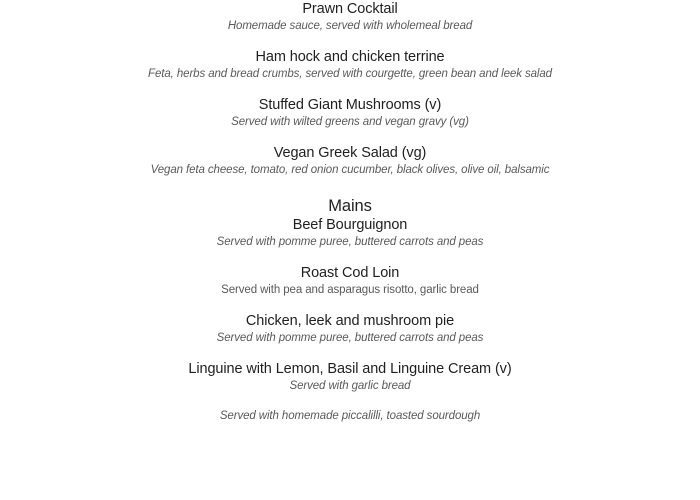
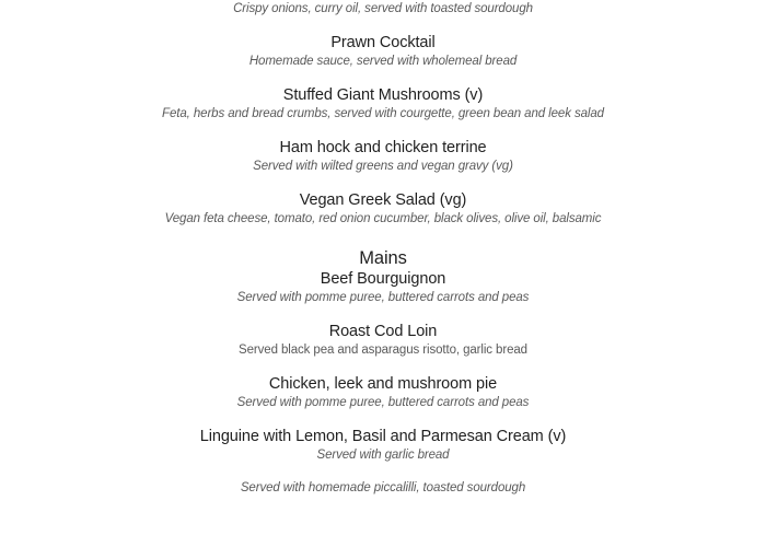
+ Crispy onions, curry oil, served with toasted sourdough
  Prawn Cocktail
  Homemade sauce, served with wholemeal bread
- Ham hock and chicken terrine
+ Stuffed Giant Mushrooms (v)
  Feta, herbs and bread crumbs, served with courgette, green bean and leek salad
- Stuffed Giant Mushrooms (v)
+ Ham hock and chicken terrine
  Served with wilted greens and vegan gravy (vg)
  Vegan Greek Salad (vg)
  Vegan feta cheese, tomato, red onion cucumber, black olives, olive oil, balsamic
  Mains
  Beef Bourguignon
  Served with pomme puree, buttered carrots and peas
  Roast Cod Loin
- Served with pea and asparagus risotto, garlic bread
+ Served black pea and asparagus risotto, garlic bread
  Chicken, leek and mushroom pie
  Served with pomme puree, buttered carrots and peas
- Linguine with Lemon, Basil and Linguine Cream (v)
+ Linguine with Lemon, Basil and Parmesan Cream (v)
  Served with garlic bread
  Served with homemade piccalilli, toasted sourdough
